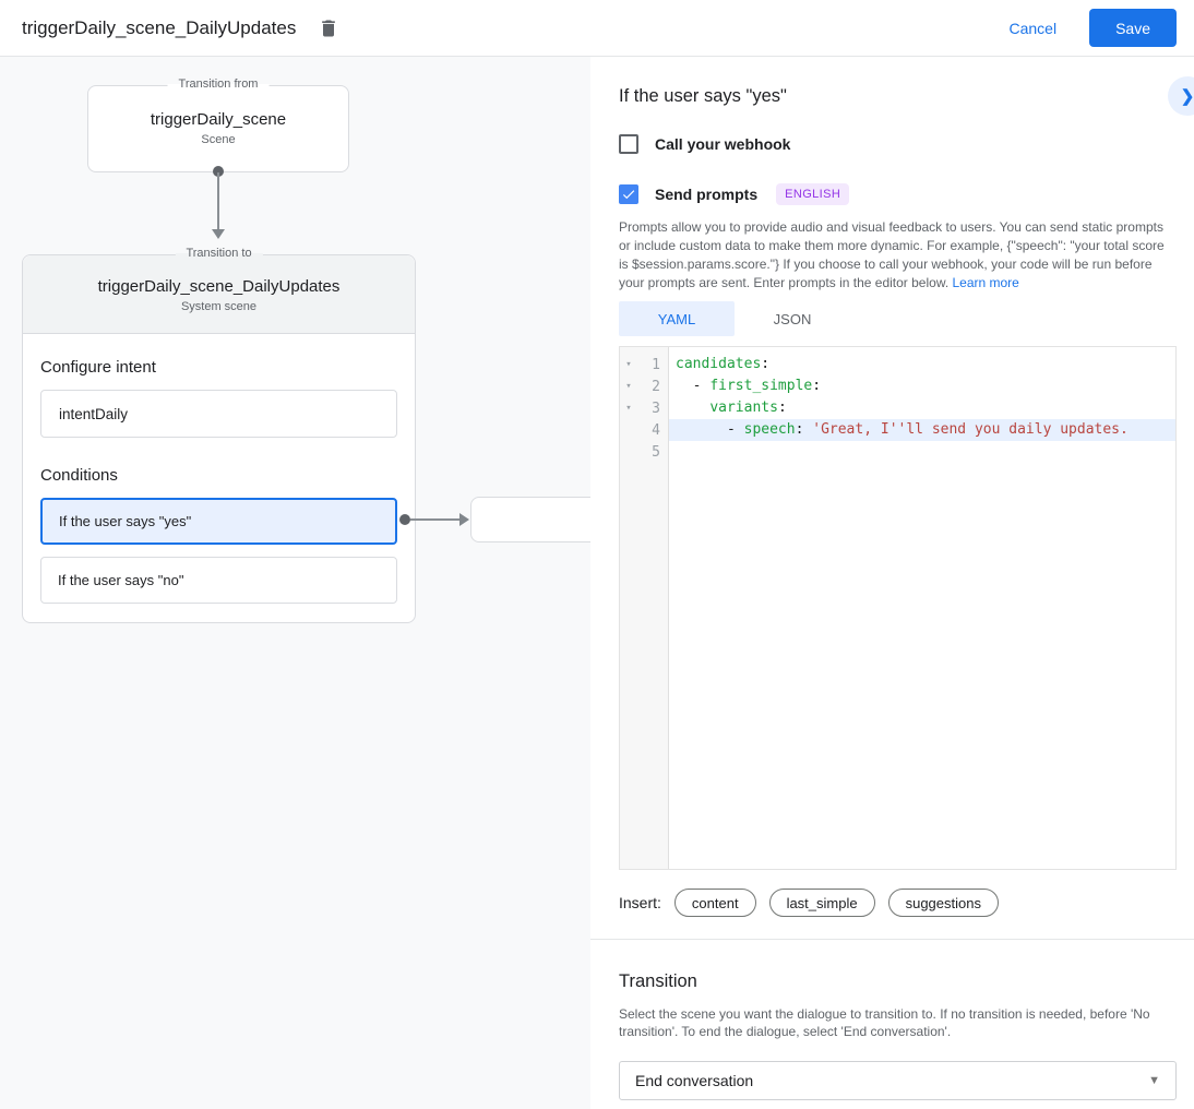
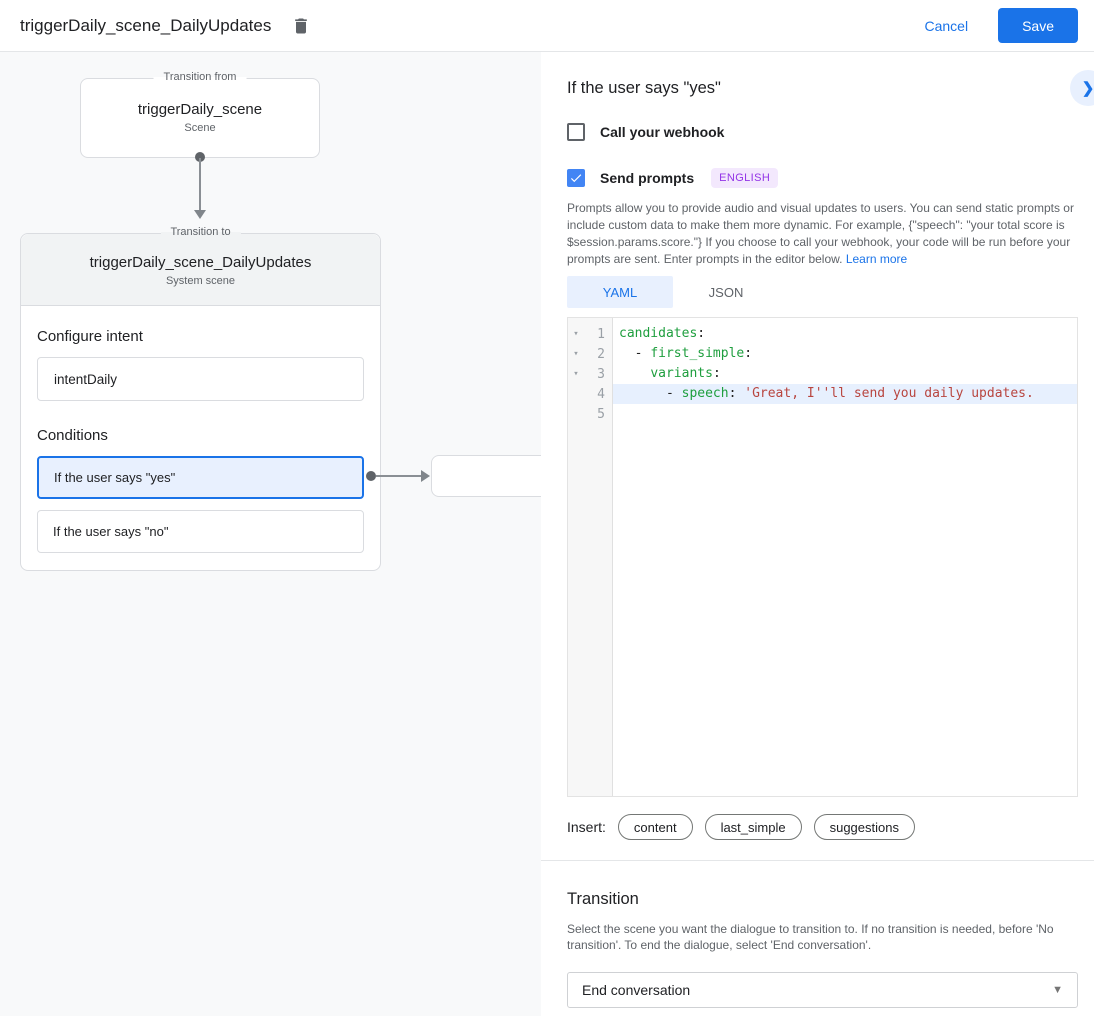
  triggerDaily_scene_DailyUpdates
  Cancel
  Save
  Transition from
  triggerDaily_scene
  Scene
  Transition to
  triggerDaily_scene_DailyUpdates
  System scene
  Configure intent
  intentDaily
  Conditions
  If the user says "yes"
  If the user says "no"
  ❯
  If the user says "yes"
  Call your webhook
  Send prompts
  ENGLISH
- Prompts allow you to provide audio and visual feedback to users. You can send static prompts or include custom data to make them more dynamic. For example, {"speech": "your total score is $session.params.score."} If you choose to call your webhook, your code will be run before your prompts are sent. Enter prompts in the editor below. Learn more
+ Prompts allow you to provide audio and visual updates to users. You can send static prompts or include custom data to make them more dynamic. For example, {"speech": "your total score is $session.params.score."} If you choose to call your webhook, your code will be run before your prompts are sent. Enter prompts in the editor below. Learn more
  YAML
  JSON
  ▾
  1
  ▾
  2
  ▾
  3
  4
  5
  candidates:
  - first_simple:
  variants:
  - speech: 'Great, I''ll send you daily updates.
  Insert:
  content
  last_simple
  suggestions
  Transition
  Select the scene you want the dialogue to transition to. If no transition is needed, before 'No transition'. To end the dialogue, select 'End conversation'.
  End conversation
  ▼
